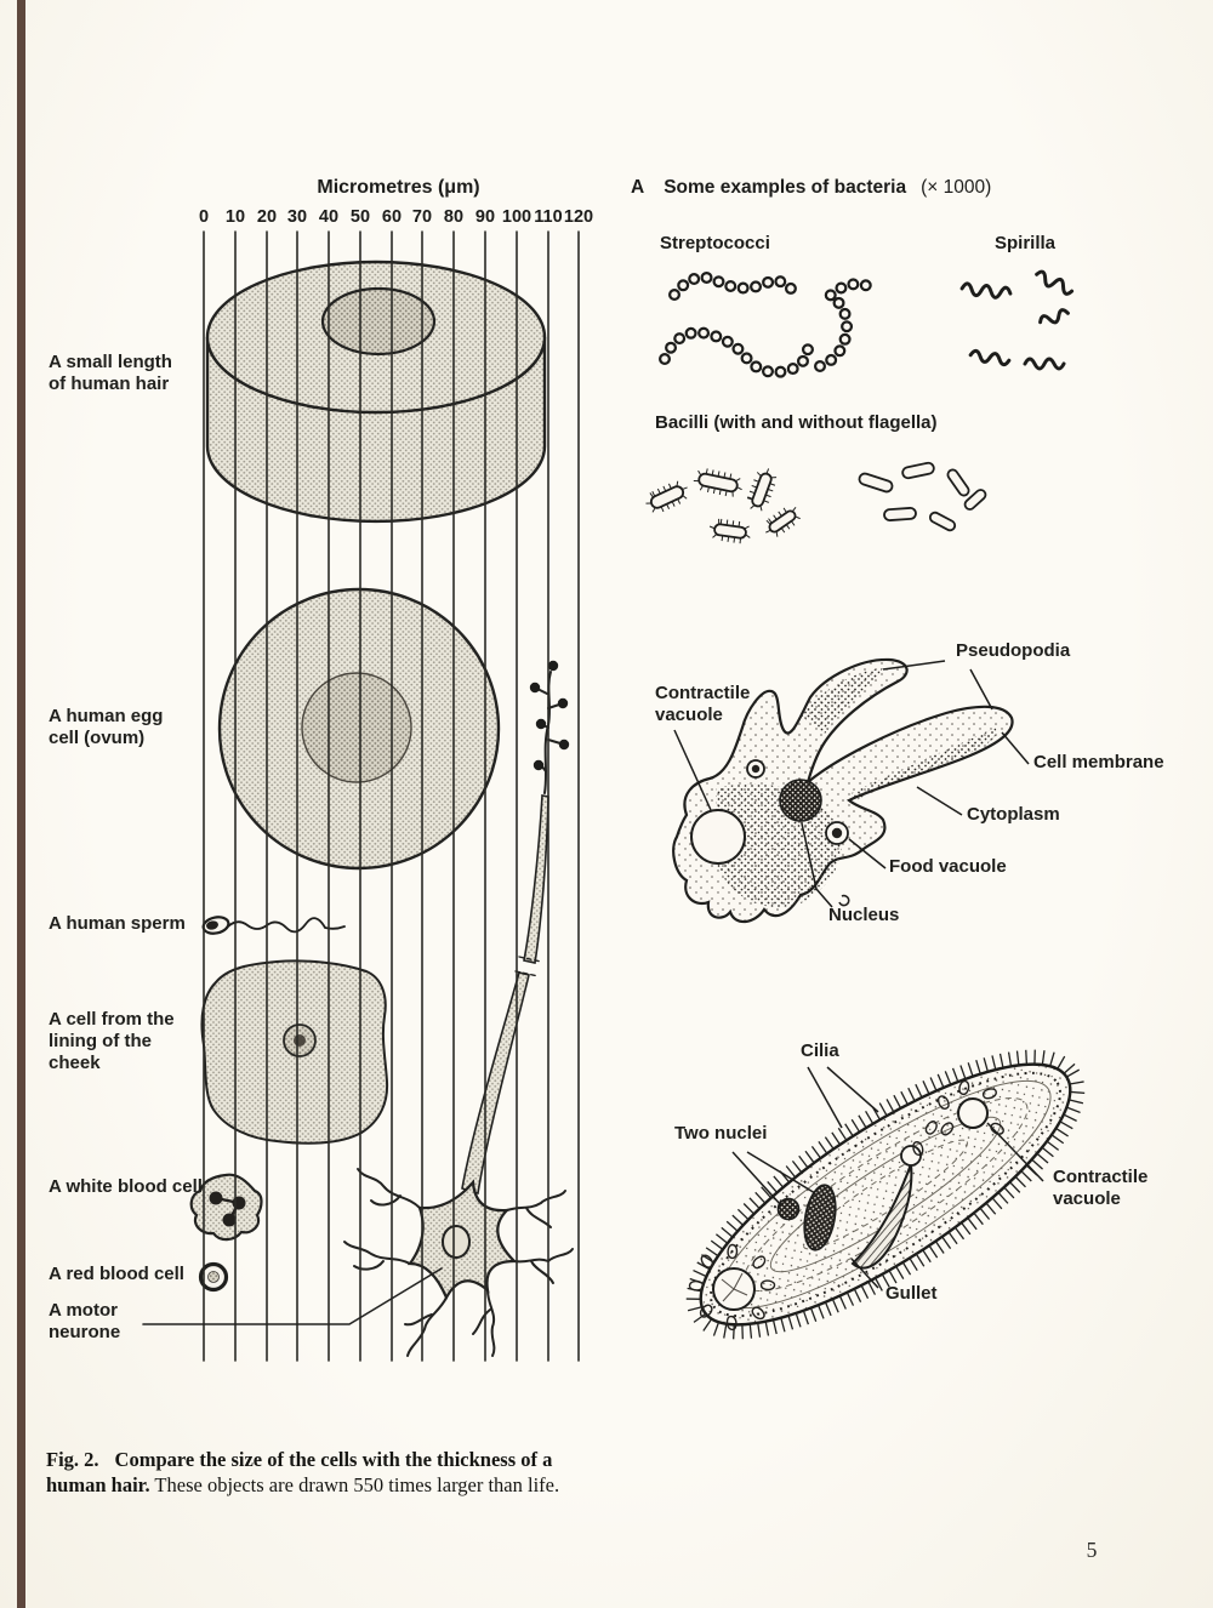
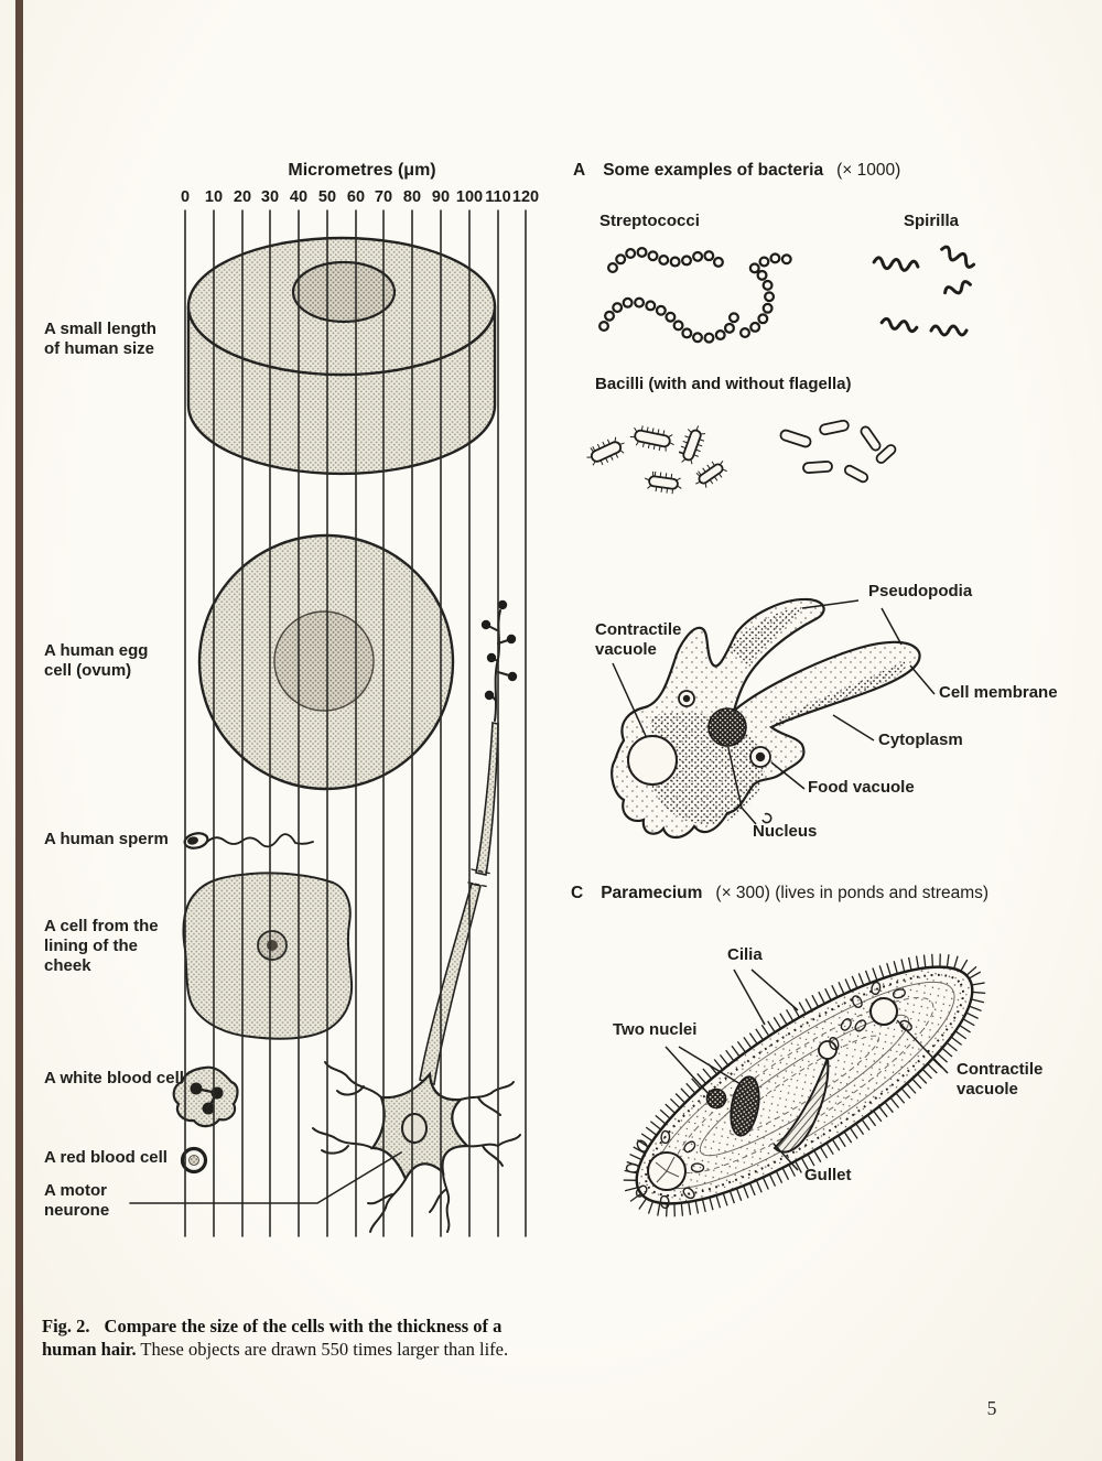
  Micrometres (μm)
  0
  10
  20
  30
  40
  50
  60
  70
  80
  90
  100
  110
  120
- A small length of human hair
+ A small length of human size
  A human egg cell (ovum)
  A human sperm
  A cell from the lining of the cheek
  A white blood cell
  A red blood cell
  A motor neurone
  A Some examples of bacteria (× 1000)
  Streptococci
  Spirilla
  Bacilli (with and without flagella)
  Pseudopodia
  Contractile vacuole
  Cell membrane
  Cytoplasm
  Food vacuole
  Nucleus
+ C Paramecium (× 300) (lives in ponds and streams)
  Cilia
  Two nuclei
  Contractile vacuole
  Gullet
  Fig. 2. Compare the size of the cells with the thickness of a human hair. These objects are drawn 550 times larger than life.
  5
